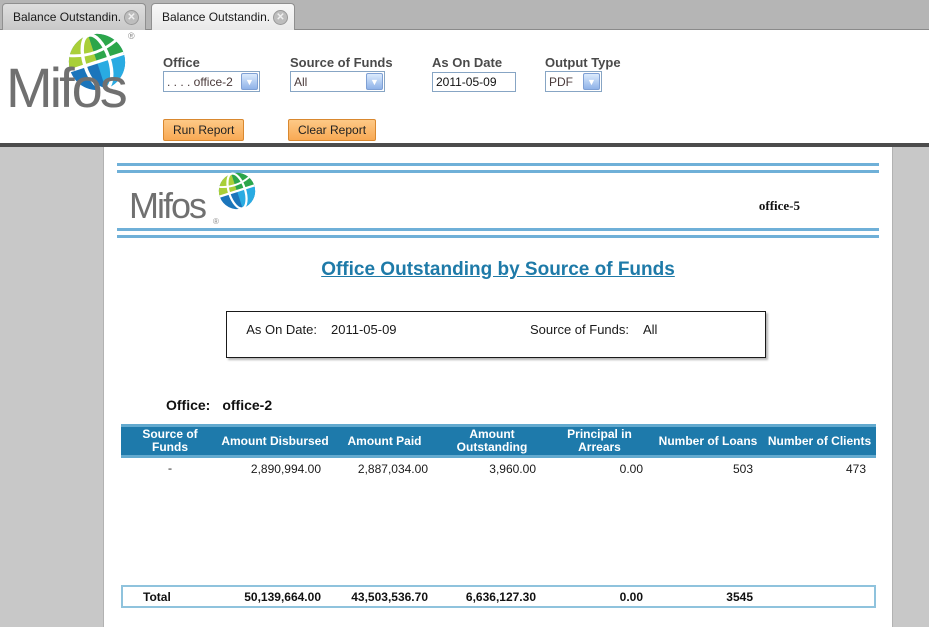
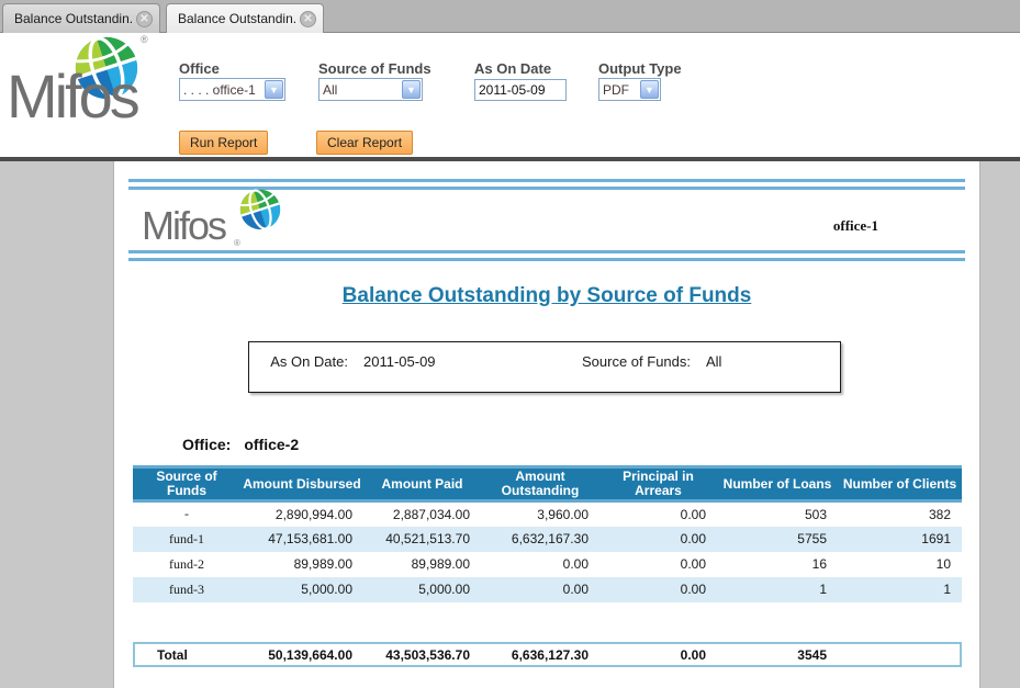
  Balance Outstandin.
  ✕
  Balance Outstandin.
  ✕
  ®
  Mifos
  Office
- . . . . office-2
+ . . . . office-1
  ▼
  Source of Funds
  All
  ▼
  As On Date
  2011-05-09
  Output Type
  PDF
  ▼
  Run Report
  Clear Report
  Mifos
  ®
- office-5
+ office-1
- Office Outstanding by Source of Funds
+ Balance Outstanding by Source of Funds
  As On Date:
  2011-05-09
  Source of Funds:
  All
  Office: office-2
  Source of Funds	Amount Disbursed	Amount Paid	Amount Outstanding	Principal in Arrears	Number of Loans	Number of Clients
- -	2,890,994.00	2,887,034.00	3,960.00	0.00	503	473
+ -	2,890,994.00	2,887,034.00	3,960.00	0.00	503	382
+ fund-1	47,153,681.00	40,521,513.70	6,632,167.30	0.00	5755	1691
+ fund-2	89,989.00	89,989.00	0.00	0.00	16	10
+ fund-3	5,000.00	5,000.00	0.00	0.00	1	1
  Total	50,139,664.00	43,503,536.70	6,636,127.30	0.00	3545
